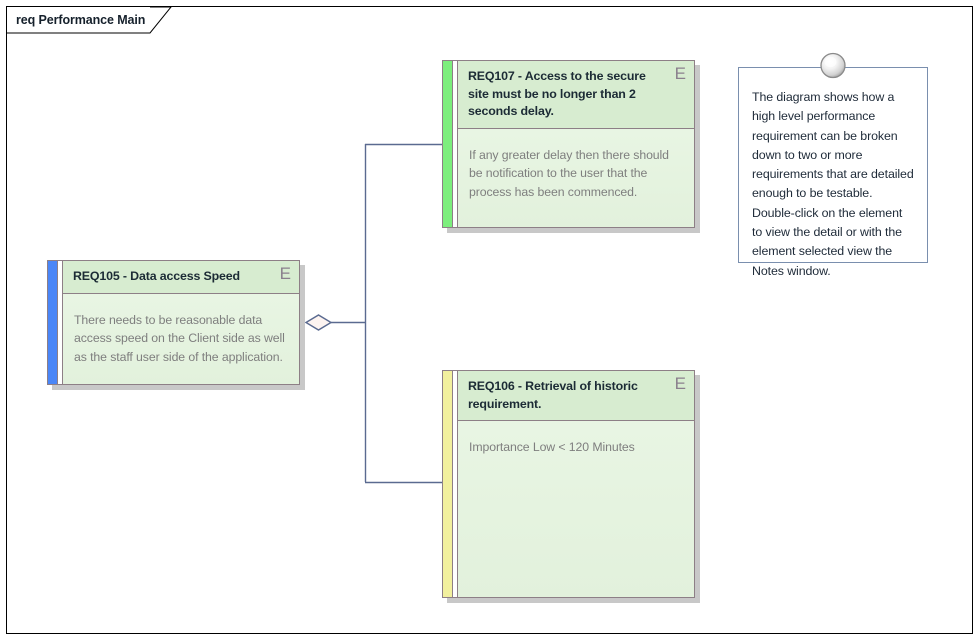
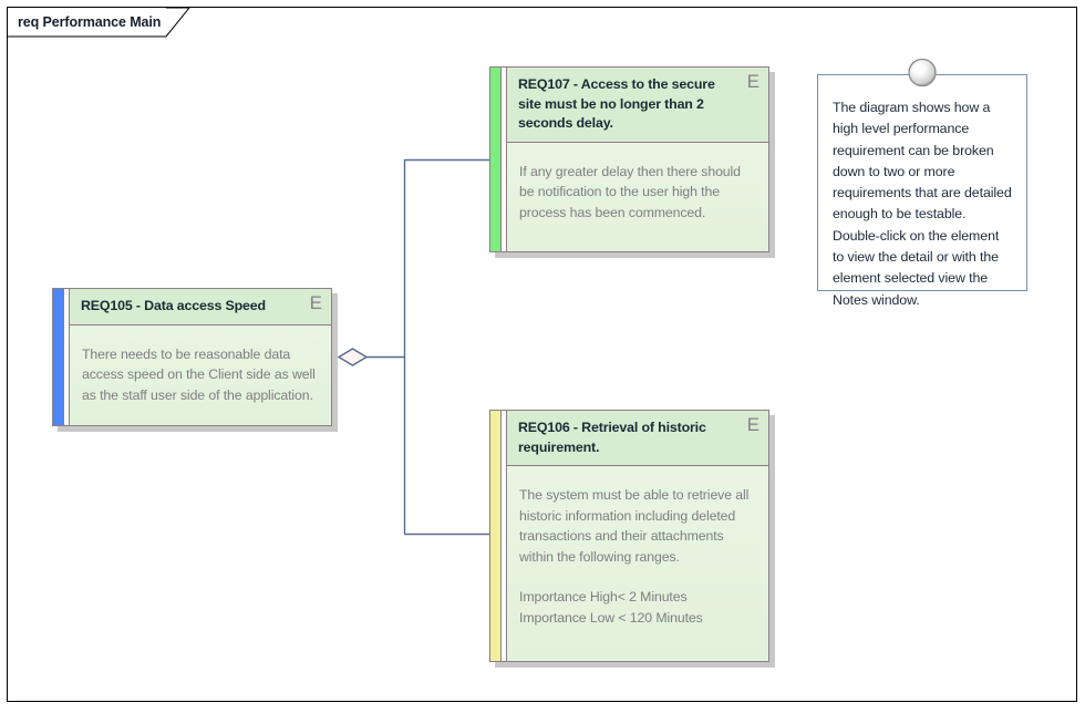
  req Performance Main
  REQ105 - Data access Speed
  E
  There needs to be reasonable data access speed on the Client side as well as the staff user side of the application.
  REQ107 - Access to the secure site must be no longer than 2 seconds delay.
  E
- If any greater delay then there should be notification to the user that the process has been commenced.
+ If any greater delay then there should be notification to the user high the process has been commenced.
  REQ106 - Retrieval of historic requirement.
  E
+ The system must be able to retrieve all historic information including deleted transactions and their attachments within the following ranges.
+ Importance High< 2 Minutes
  Importance Low < 120 Minutes
  The diagram shows how a high level performance requirement can be broken down to two or more requirements that are detailed enough to be testable. Double-click on the element to view the detail or with the element selected view the Notes window.
